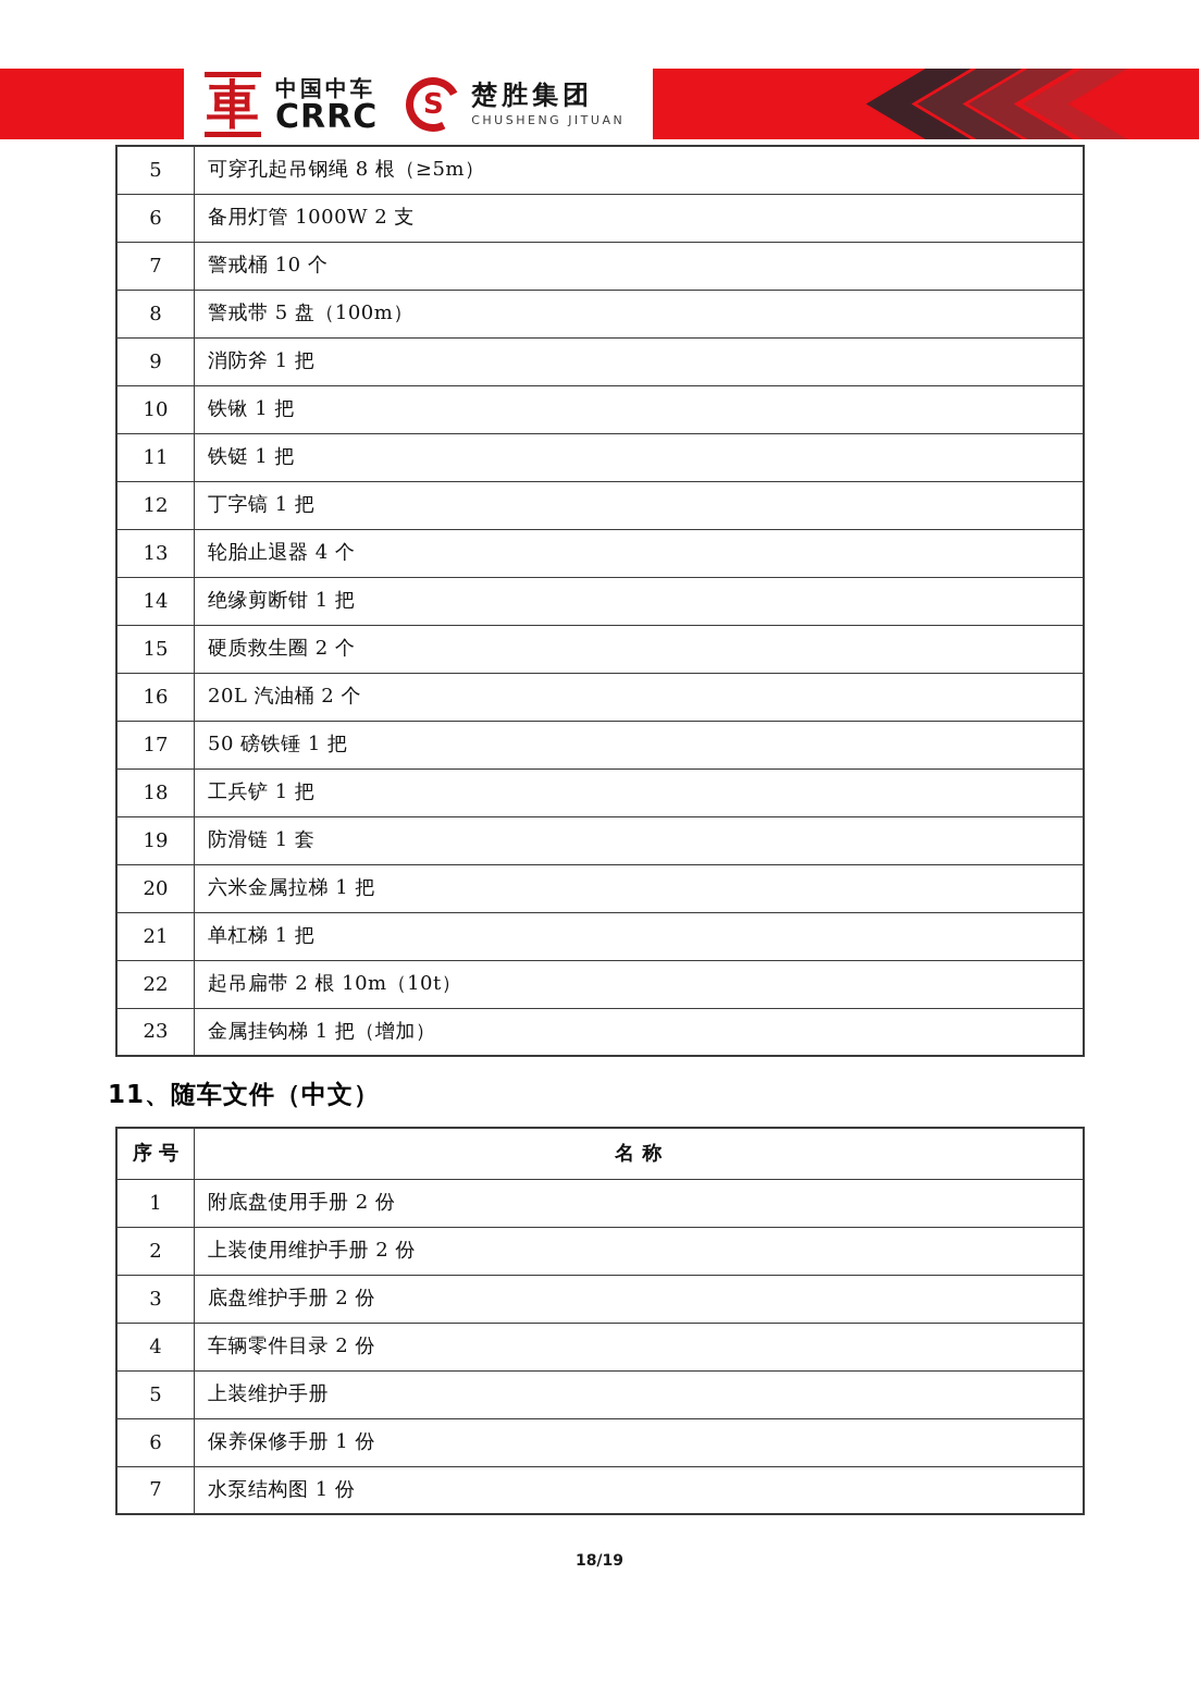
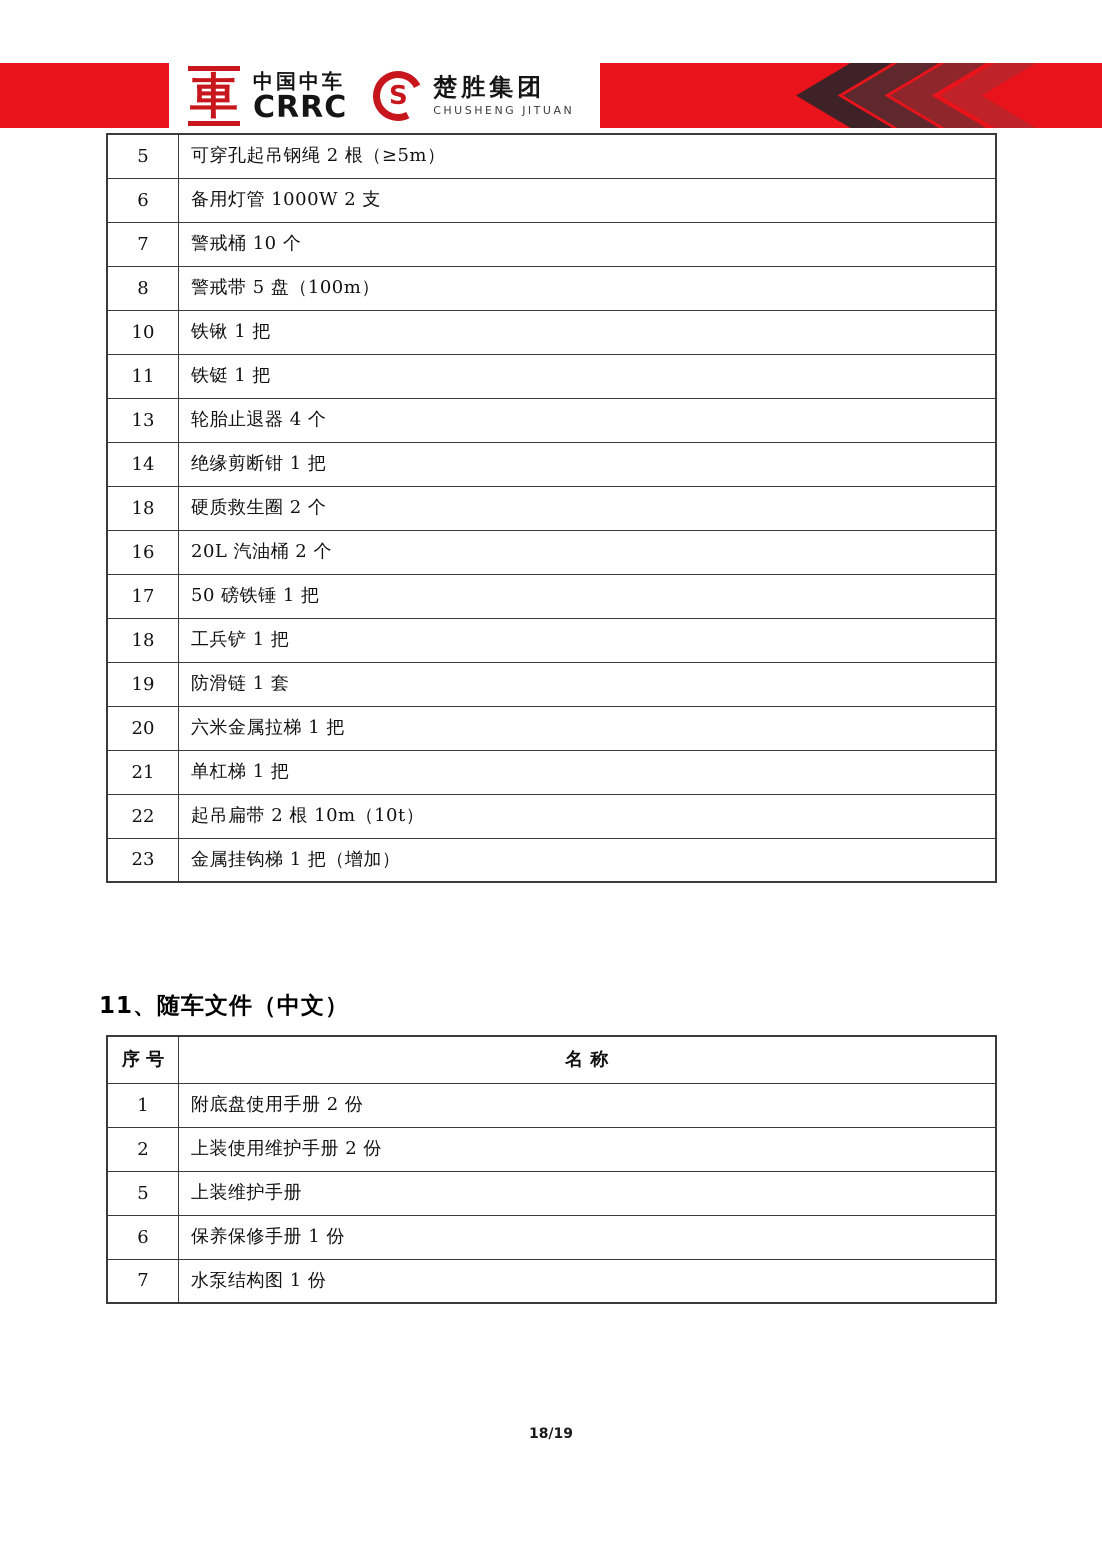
  車
  中国中车
  CRRC
  楚胜集团
  CHUSHENG JITUAN
- 5	可穿孔起吊钢绳 8 根（≥5m）
+ 5	可穿孔起吊钢绳 2 根（≥5m）
  6	备用灯管 1000W 2 支
  7	警戒桶 10 个
  8	警戒带 5 盘（100m）
- 9	消防斧 1 把
  10	铁锹 1 把
  11	铁铤 1 把
- 12	丁字镐 1 把
  13	轮胎止退器 4 个
  14	绝缘剪断钳 1 把
- 15	硬质救生圈 2 个
+ 18	硬质救生圈 2 个
  16	20L 汽油桶 2 个
  17	50 磅铁锤 1 把
  18	工兵铲 1 把
  19	防滑链 1 套
  20	六米金属拉梯 1 把
  21	单杠梯 1 把
  22	起吊扁带 2 根 10m（10t）
  23	金属挂钩梯 1 把（增加）
  11、随车文件（中文）
  序 号	名 称
  1	附底盘使用手册 2 份
  2	上装使用维护手册 2 份
- 3	底盘维护手册 2 份
- 4	车辆零件目录 2 份
  5	上装维护手册
  6	保养保修手册 1 份
  7	水泵结构图 1 份
  18/19
